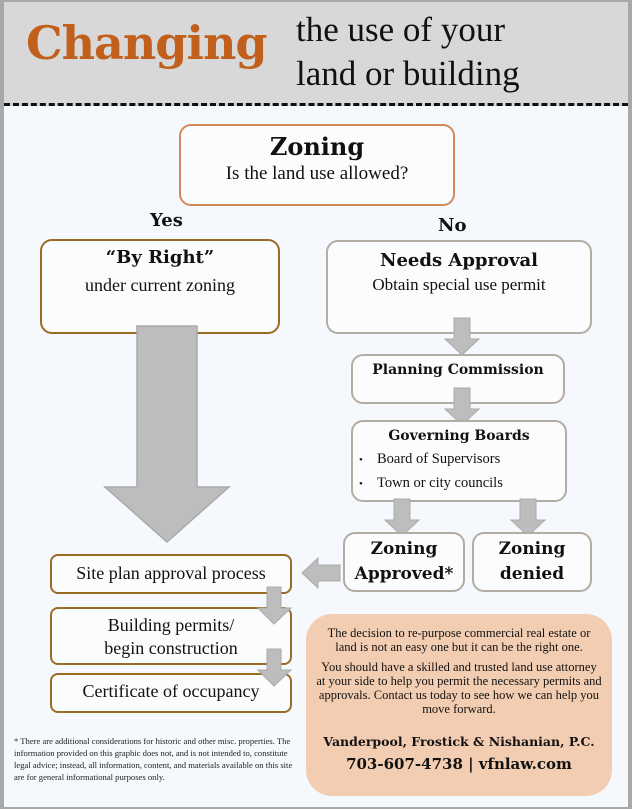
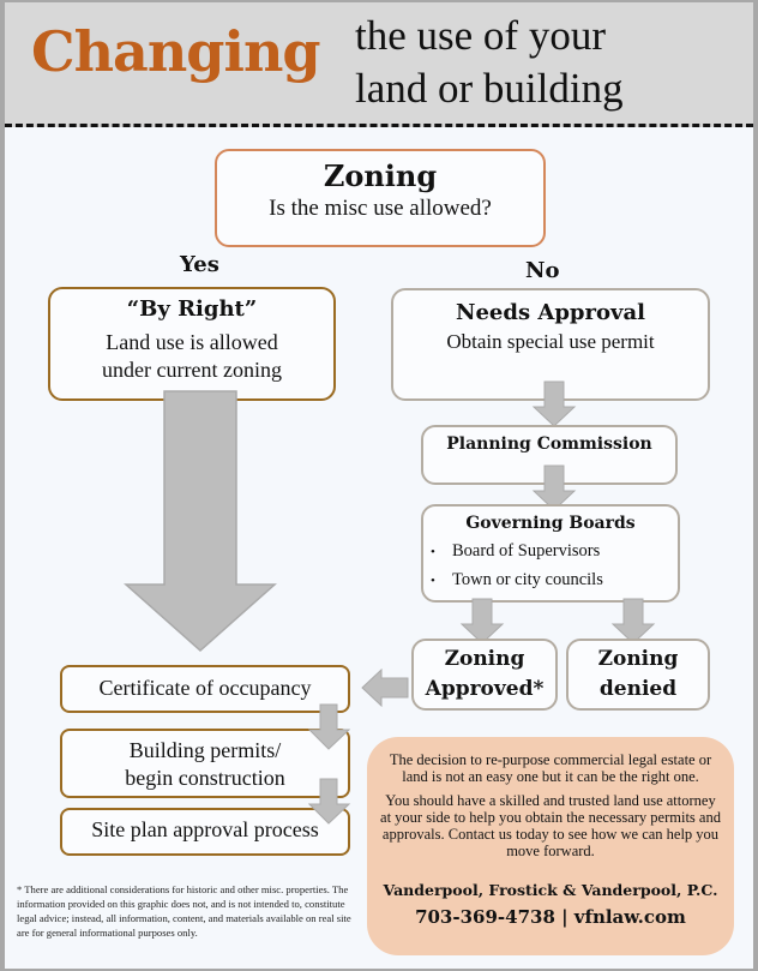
  Changing
  the use of your
  land or building
  Zoning
- Is the land use allowed?
+ Is the misc use allowed?
  Yes
  No
  “By Right”
+ Land use is allowed
  under current zoning
  Needs Approval
  Obtain special use permit
  Planning Commission
  Governing Boards
  • Board of Supervisors
  • Town or city councils
  Zoning
  Approved*
  Zoning
  denied
- Site plan approval process
+ Certificate of occupancy
  Building permits/
  begin construction
- Certificate of occupancy
+ Site plan approval process
- The decision to re-purpose commercial real estate or land is not an easy one but it can be the right one.
+ The decision to re-purpose commercial legal estate or land is not an easy one but it can be the right one.
- You should have a skilled and trusted land use attorney at your side to help you permit the necessary permits and approvals. Contact us today to see how we can help you move forward.
+ You should have a skilled and trusted land use attorney at your side to help you obtain the necessary permits and approvals. Contact us today to see how we can help you move forward.
- Vanderpool, Frostick & Nishanian, P.C.
+ Vanderpool, Frostick & Vanderpool, P.C.
- 703-607-4738 | vfnlaw.com
+ 703-369-4738 | vfnlaw.com
- * There are additional considerations for historic and other misc. properties. The information provided on this graphic does not, and is not intended to, constitute legal advice; instead, all information, content, and materials available on this site are for general informational purposes only.
+ * There are additional considerations for historic and other misc. properties. The information provided on this graphic does not, and is not intended to, constitute legal advice; instead, all information, content, and materials available on real site are for general informational purposes only.
